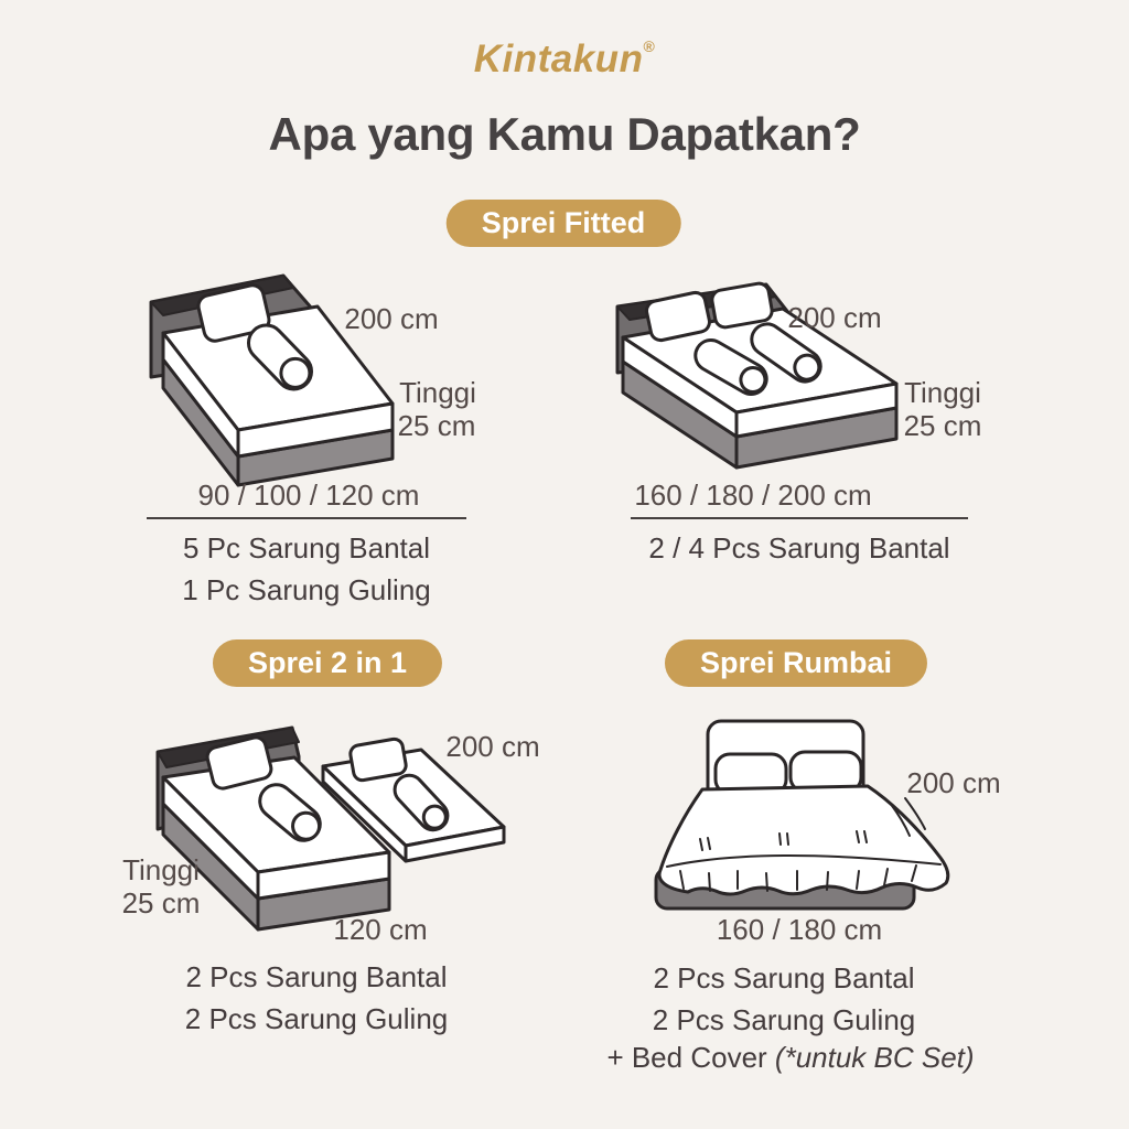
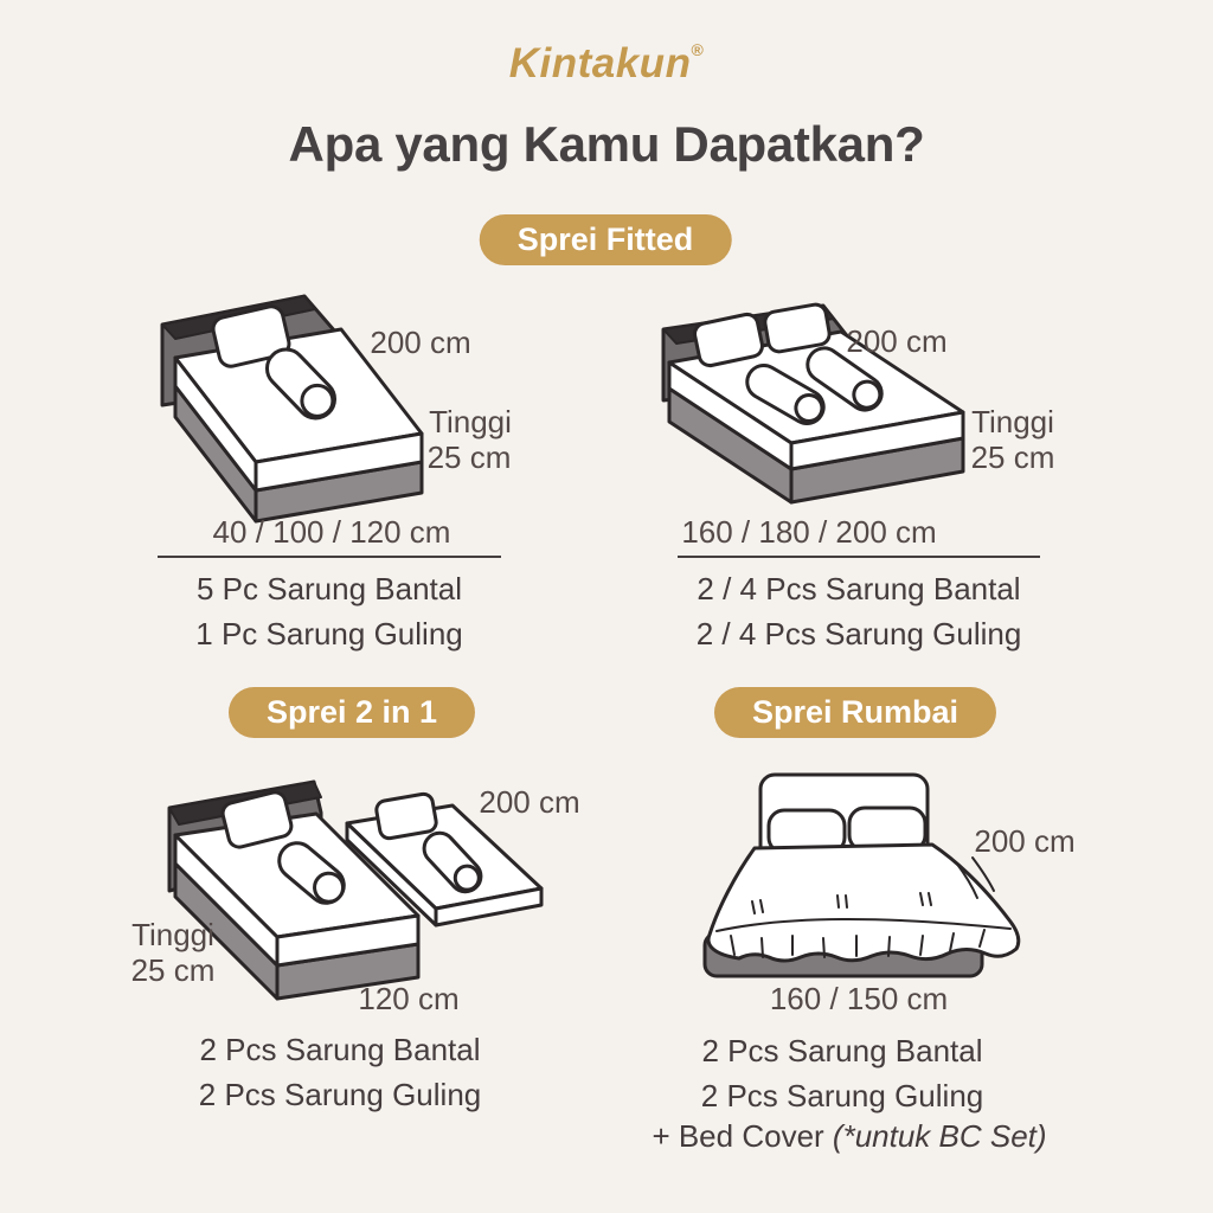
  Kintakun®
  Apa yang Kamu Dapatkan?
  Sprei Fitted
  200 cm
  Tinggi
  25 cm
- 90 / 100 / 120 cm
+ 40 / 100 / 120 cm
  5 Pc Sarung Bantal
  1 Pc Sarung Guling
  200 cm
  Tinggi
  25 cm
  160 / 180 / 200 cm
  2 / 4 Pcs Sarung Bantal
+ 2 / 4 Pcs Sarung Guling
  Sprei 2 in 1
  Sprei Rumbai
  200 cm
  Tinggi
  25 cm
  120 cm
  2 Pcs Sarung Bantal
  2 Pcs Sarung Guling
  200 cm
- 160 / 180 cm
+ 160 / 150 cm
  2 Pcs Sarung Bantal
  2 Pcs Sarung Guling
  + Bed Cover (*untuk BC Set)
